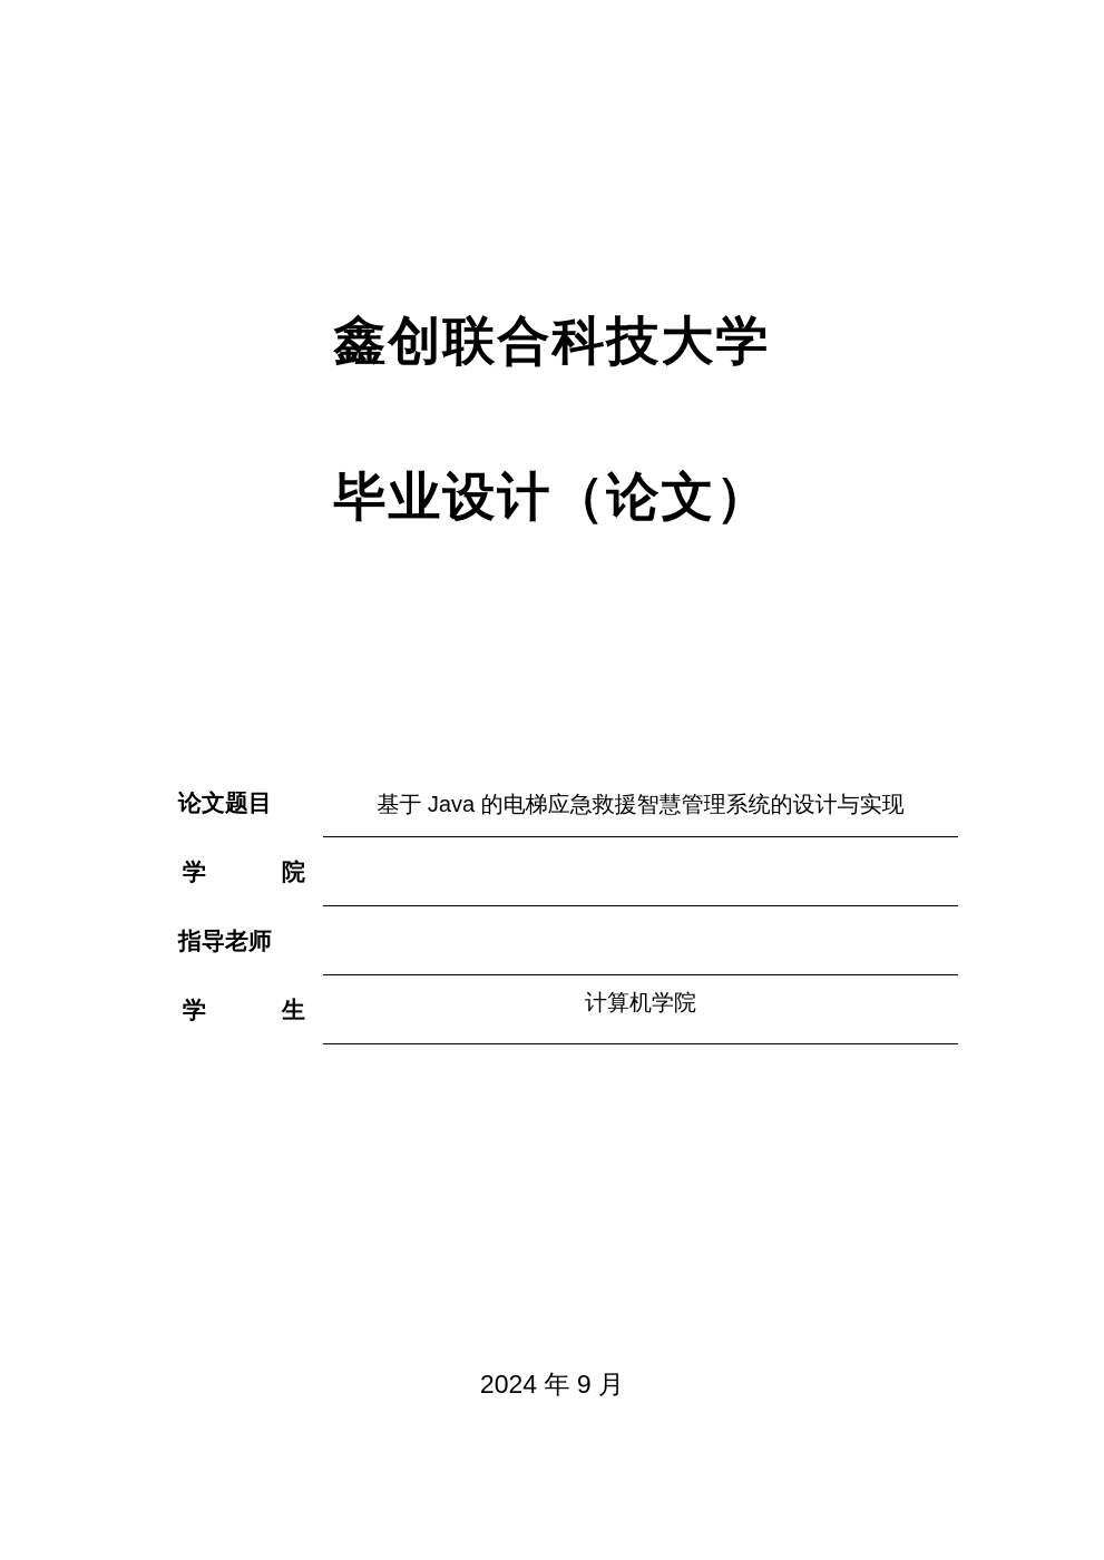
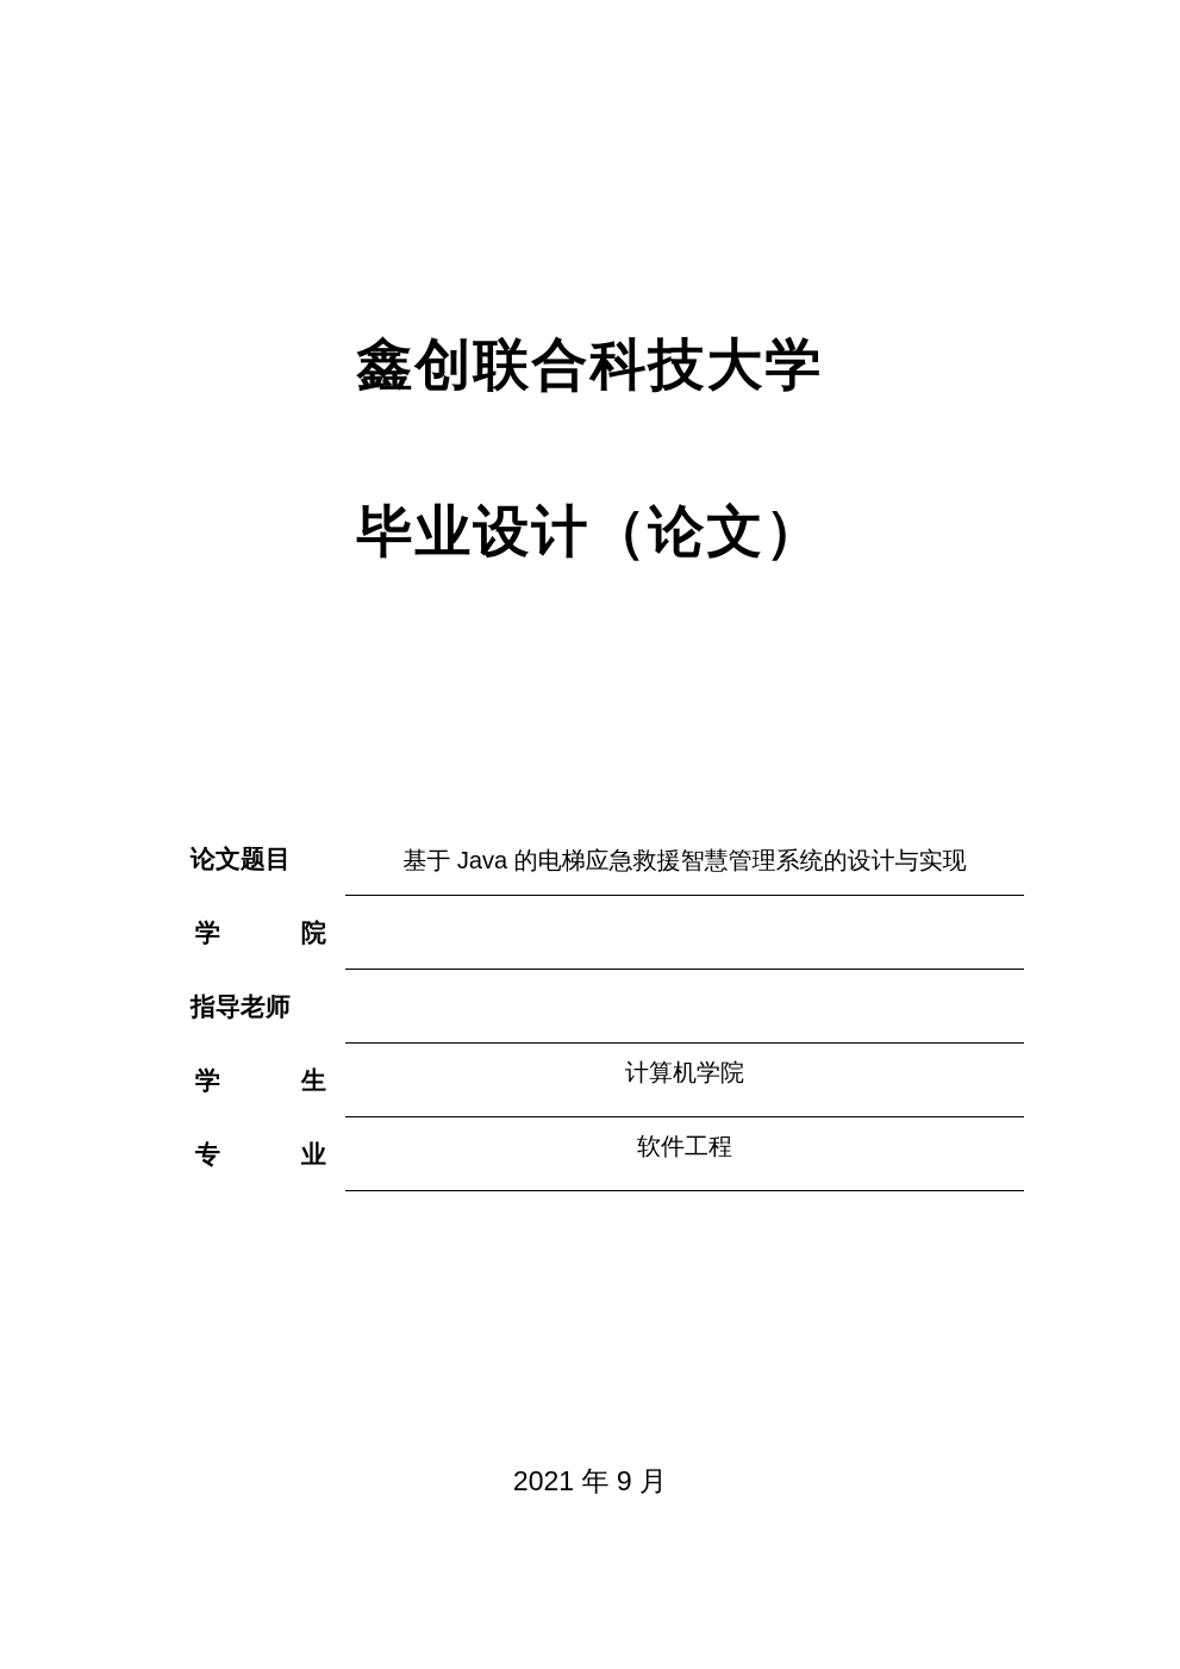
  鑫创联合科技大学
  毕业设计（论文）
  论文题目
  基于 Java 的电梯应急救援智慧管理系统的设计与实现
  学
  院
  指导老师
  学
  生
  计算机学院
+ 专
+ 业
+ 软件工程
- 2024 年 9 月
+ 2021 年 9 月
